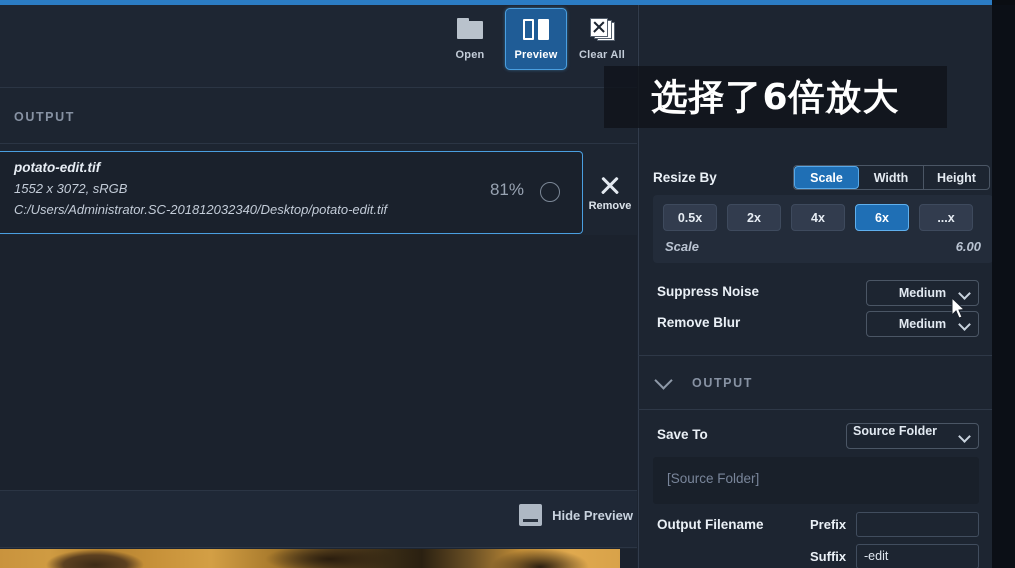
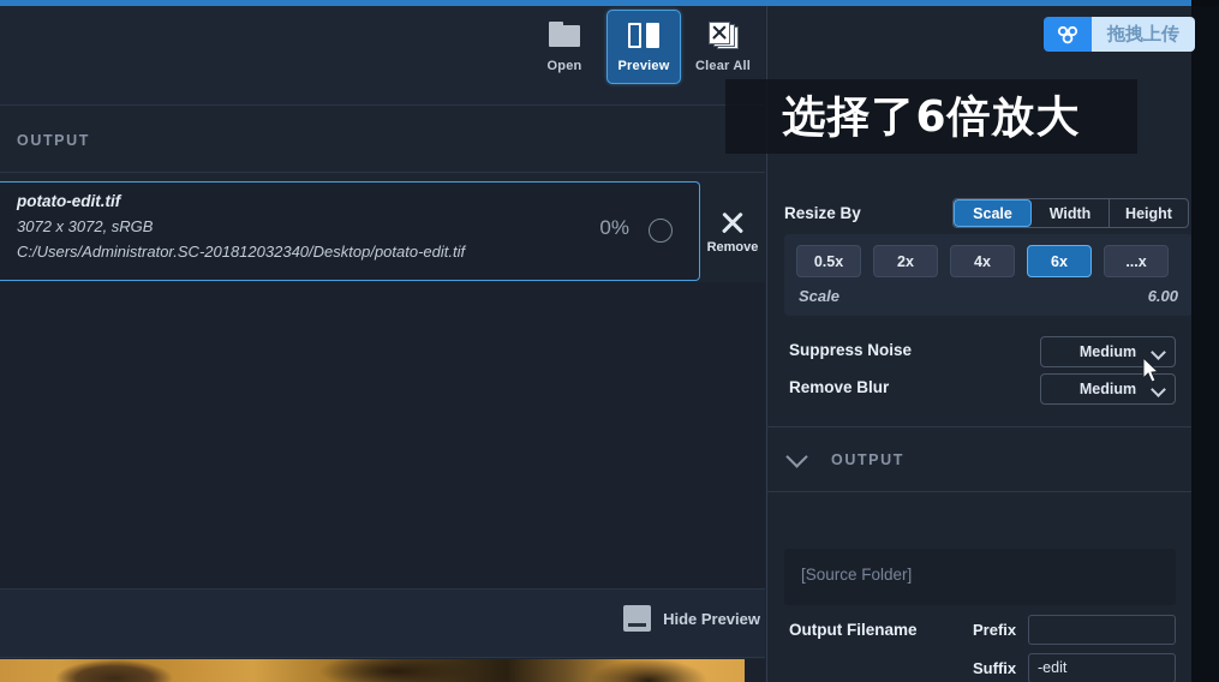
  Open
  Preview
  Clear All
  OUTPUT
  potato-edit.tif
- 1552 x 3072, sRGB
+ 3072 x 3072, sRGB
  C:/Users/Administrator.SC-201812032340/Desktop/potato-edit.tif
- 81%
+ 0%
  Remove
  Hide Preview
  Resize By
  Scale
  Width
  Height
  0.5x
  2x
  4x
  6x
  ...x
  Scale
  6.00
  Suppress Noise
  Medium
  Remove Blur
  Medium
  OUTPUT
- Save To
- Source Folder
  [Source Folder]
  Output Filename
  Prefix
  Suffix
  -edit
  选择了6倍放大
+ 拖拽上传
